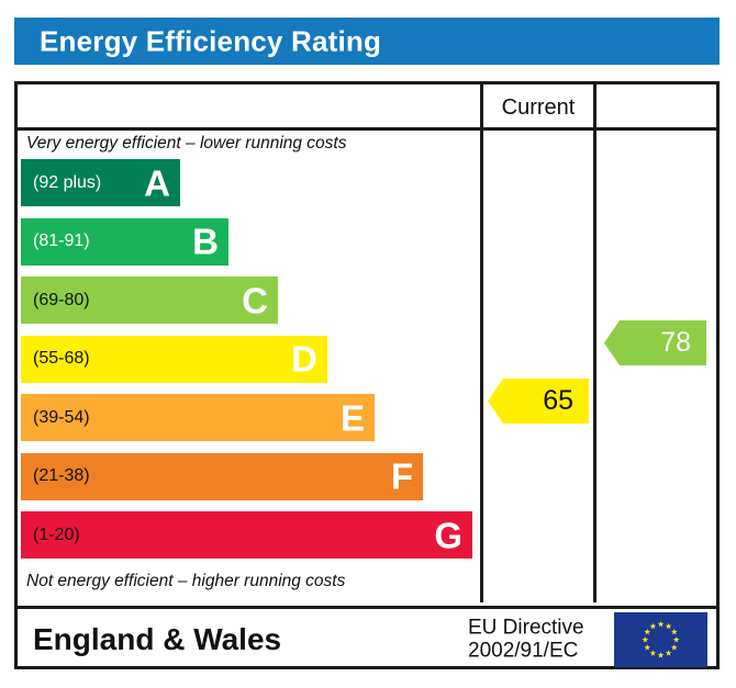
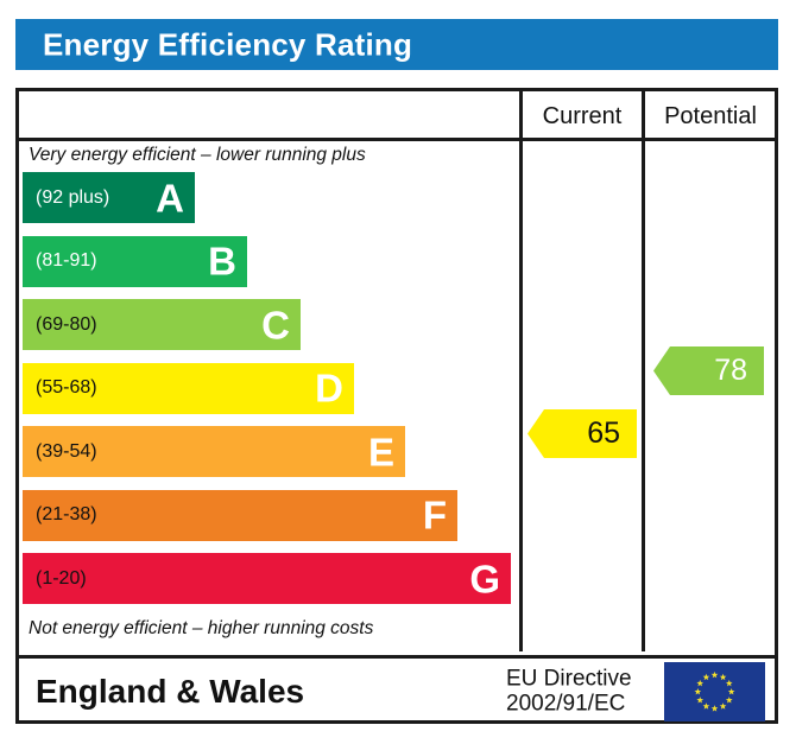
  Energy Efficiency Rating
  Current
+ Potential
- Very energy efficient – lower running costs
+ Very energy efficient – lower running plus
  Not energy efficient – higher running costs
  (92 plus)
  A
  (81-91)
  B
  (69-80)
  C
  (55-68)
  D
  (39-54)
  E
  (21-38)
  F
  (1-20)
  G
  65
  78
  England & Wales
  EU Directive
  2002/91/EC
